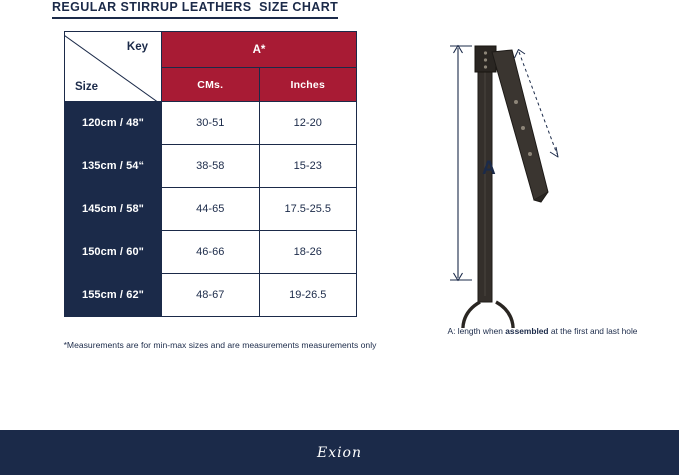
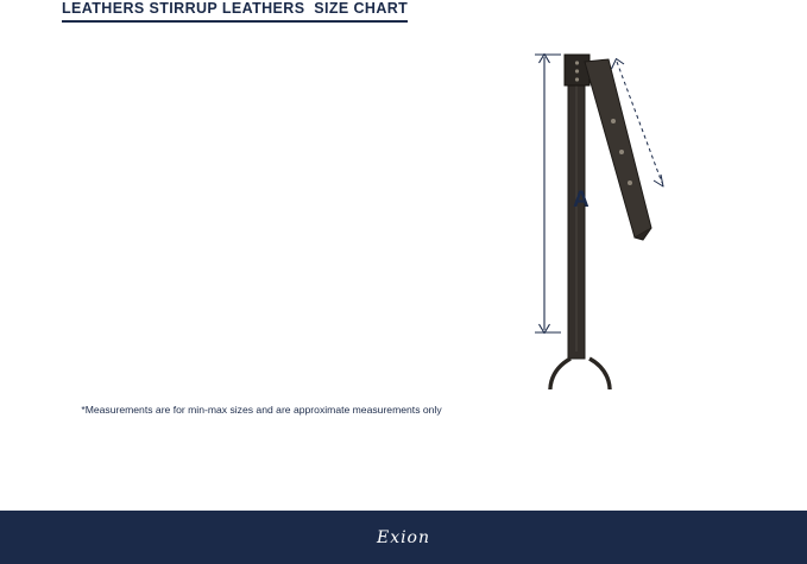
- REGULAR STIRRUP LEATHERS SIZE CHART
+ LEATHERS STIRRUP LEATHERS SIZE CHART
- Key Size	A*
- CMs.	Inches
- 120cm / 48"	30-51	12-20
- 135cm / 54“	38-58	15-23
- 145cm / 58"	44-65	17.5-25.5
- 150cm / 60"	46-66	18-26
- 155cm / 62"	48-67	19-26.5
- *Measurements are for min-max sizes and are measurements measurements only
+ *Measurements are for min-max sizes and are approximate measurements only
  A
- A: length when assembled at the first and last hole
  Exion
